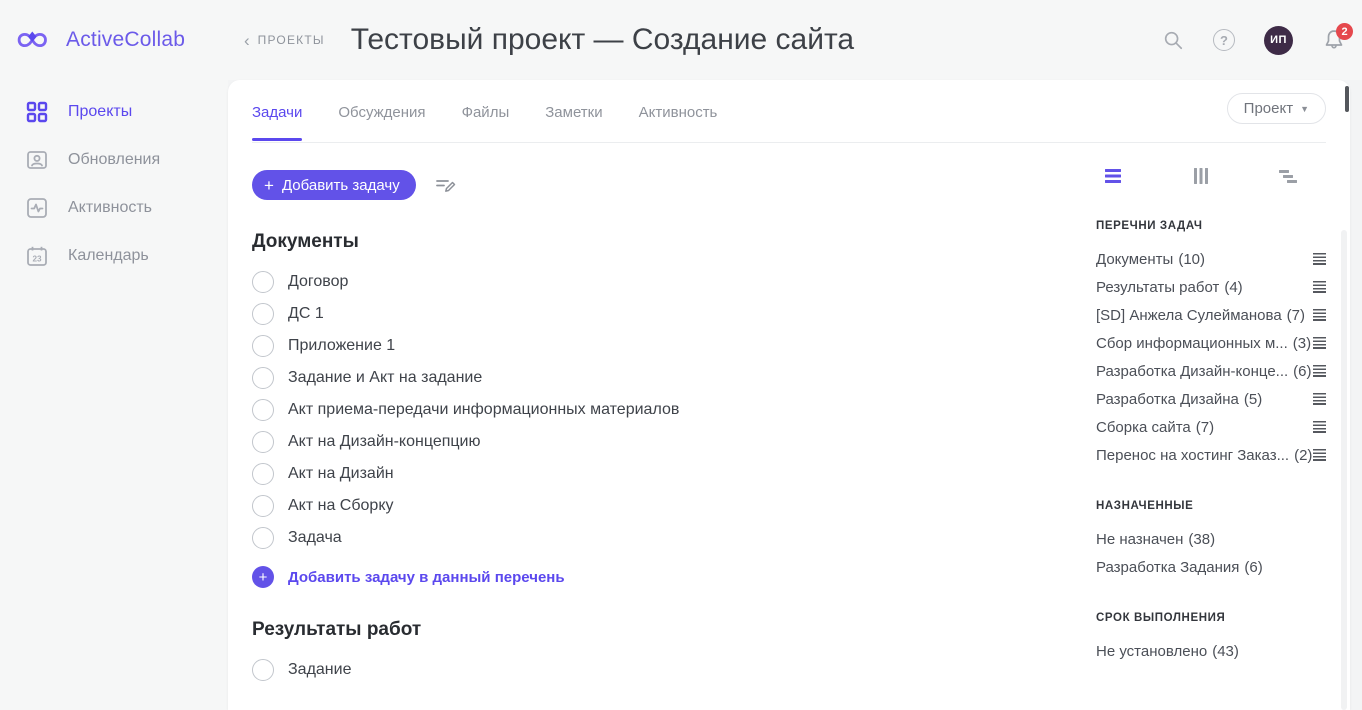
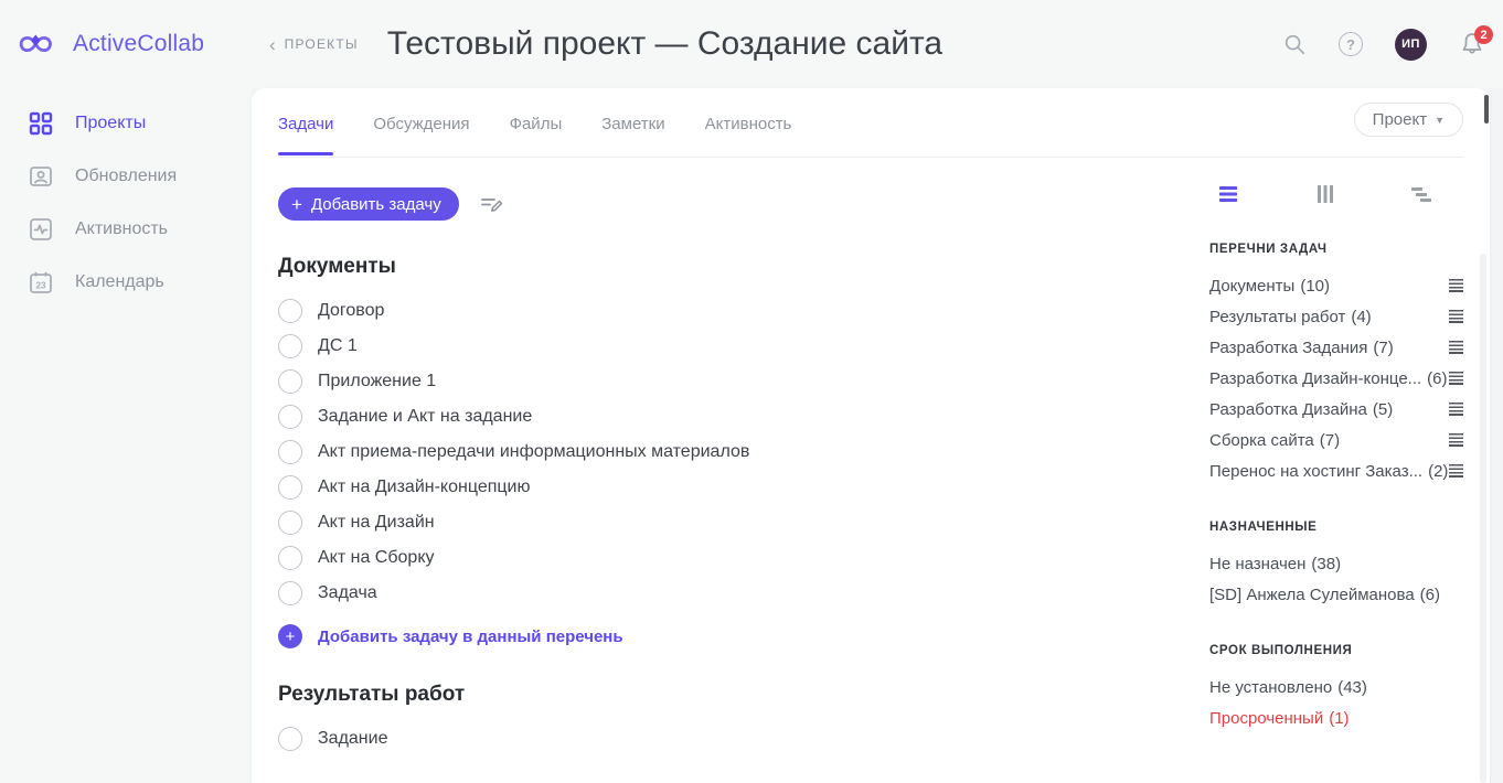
  ActiveCollab
  ‹
  ПРОЕКТЫ
  Тестовый проект — Создание сайта
  ?
  ИП
  2
  Проекты
  Обновления
  Активность
  23
  Календарь
  Задачи
  Обсуждения
  Файлы
  Заметки
  Активность
  Проект
  ▼
  +
  Добавить задачу
  Документы
  Договор
  ДС 1
  Приложение 1
  Задание и Акт на задание
  Акт приема-передачи информационных материалов
  Акт на Дизайн-концепцию
  Акт на Дизайн
  Акт на Сборку
  Задача
  +
  Добавить задачу в данный перечень
  Результаты работ
  Задание
  ПЕРЕЧНИ ЗАДАЧ
  Документы
  (10)
  Результаты работ
  (4)
- [SD] Анжела Сулейманова
+ Разработка Задания
  (7)
- Сбор информационных м...
- (3)
  Разработка Дизайн-конце...
  (6)
  Разработка Дизайна
  (5)
  Сборка сайта
  (7)
  Перенос на хостинг Заказ...
  (2)
  НАЗНАЧЕННЫЕ
  Не назначен
  (38)
- Разработка Задания
+ [SD] Анжела Сулейманова
  (6)
  СРОК ВЫПОЛНЕНИЯ
  Не установлено
  (43)
+ Просроченный
+ (1)
